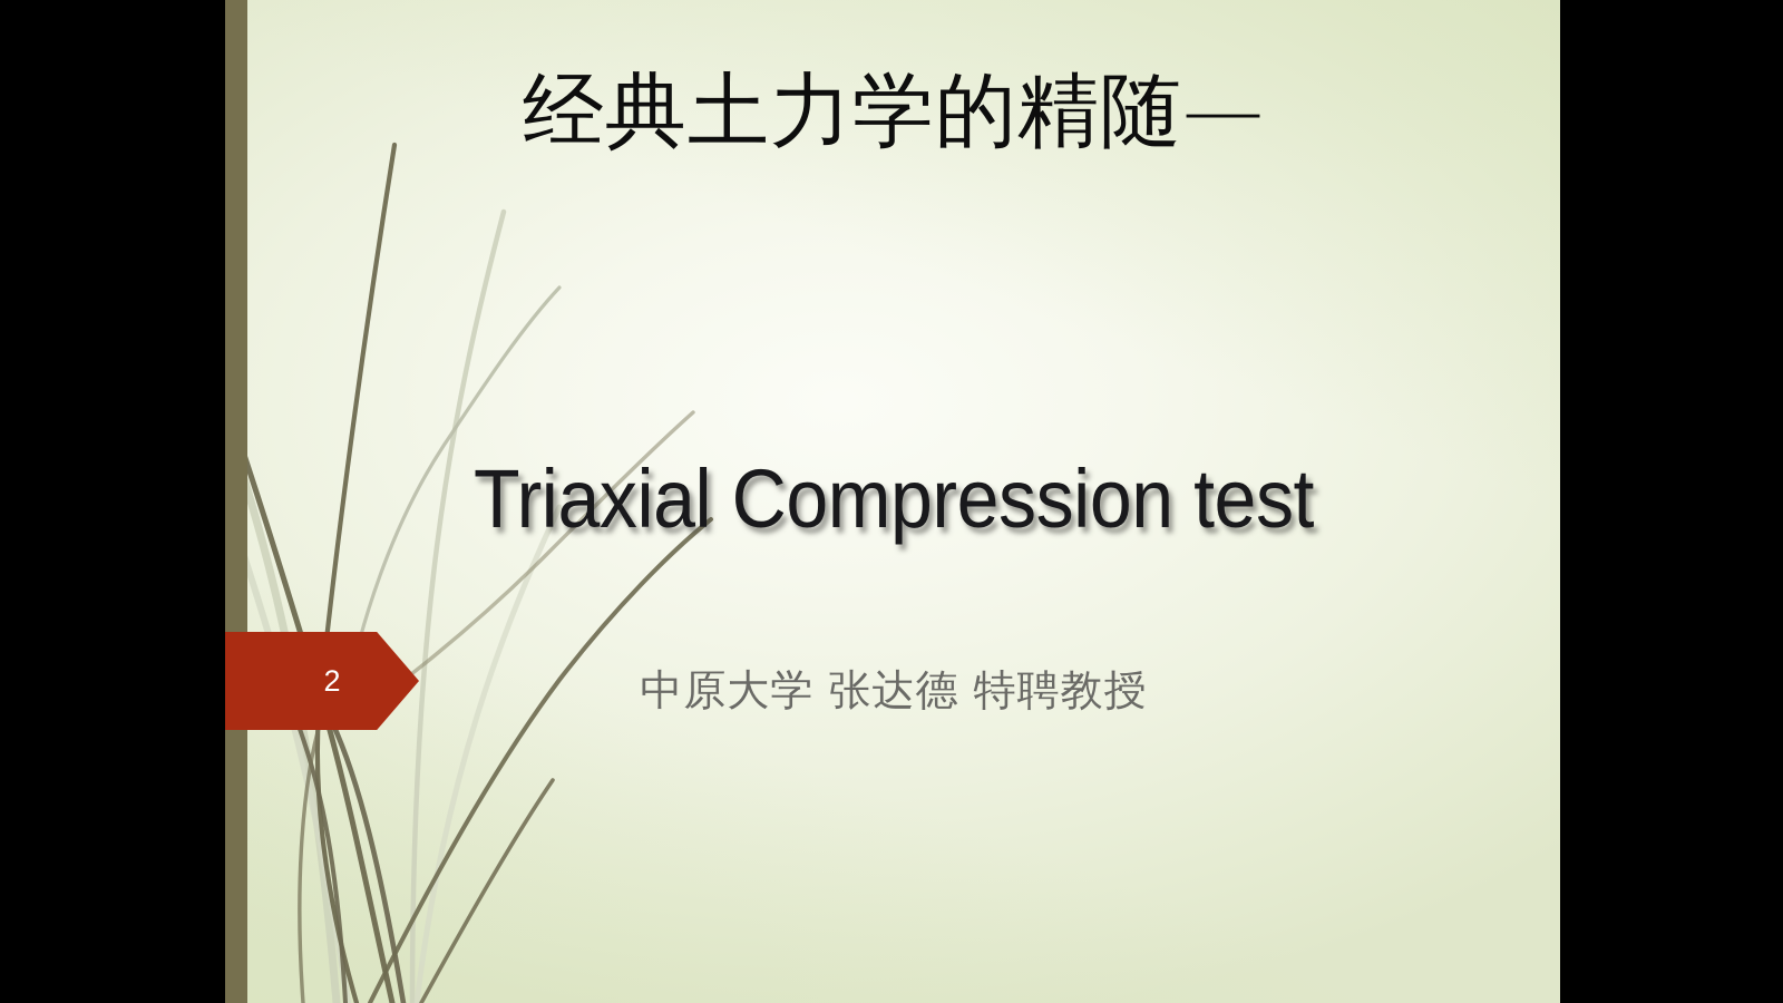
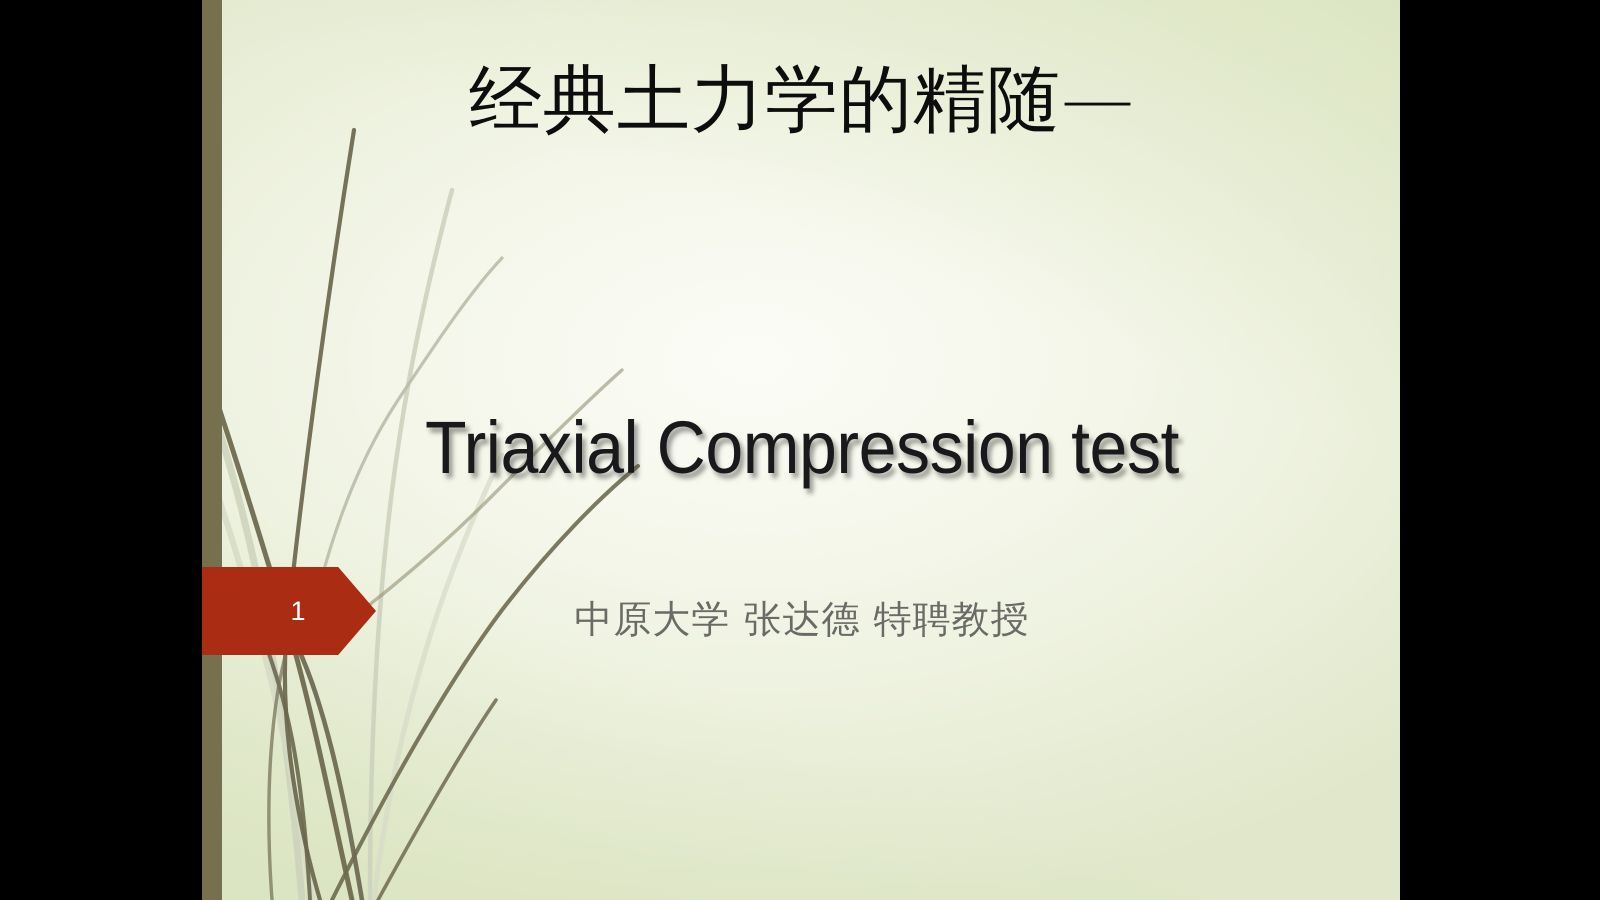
- 2
+ 1
  经典土力学的精随—
  Triaxial Compression test
  中原大学 张达德 特聘教授
